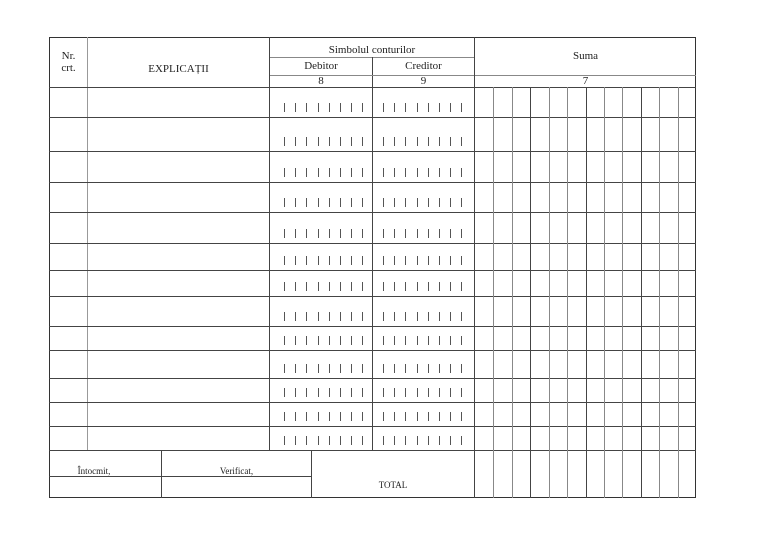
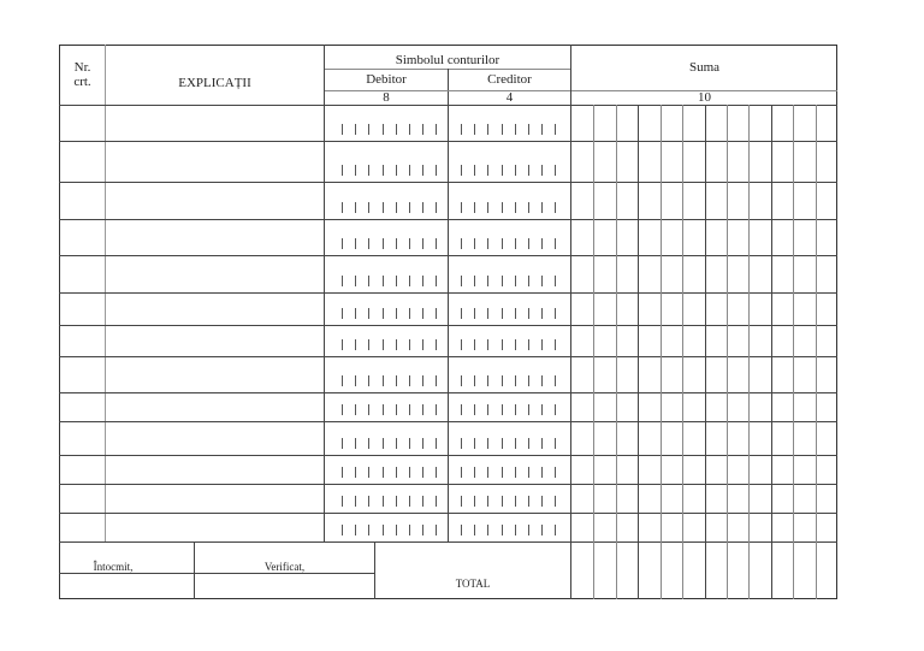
  Nr.
  crt.
  EXPLICAȚII
  Simbolul conturilor
  Debitor
  Creditor
  8
- 9
+ 4
  Suma
- 7
+ 10
  Întocmit,
  Verificat,
  TOTAL
